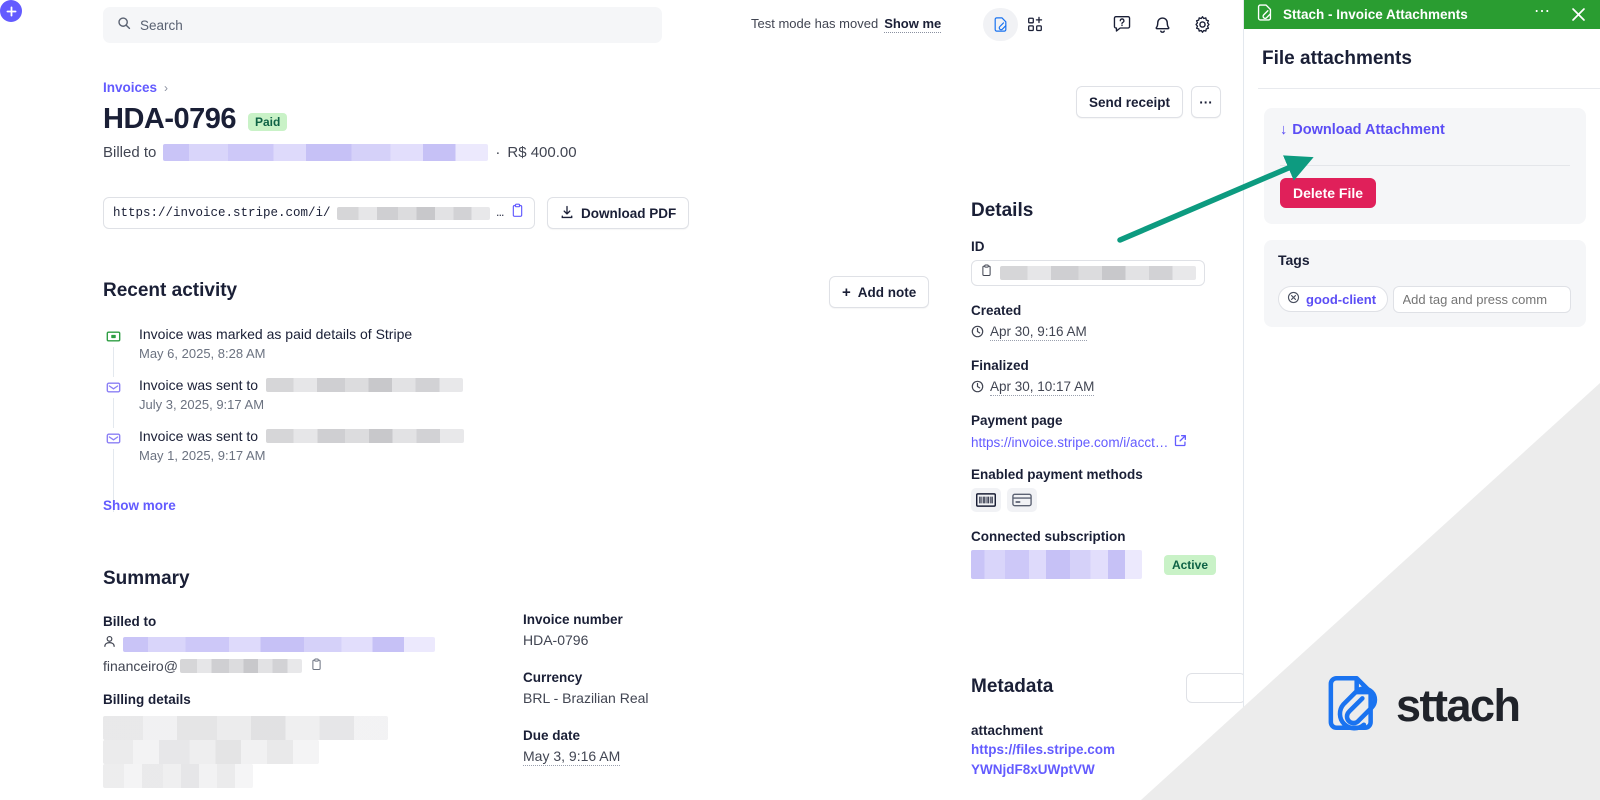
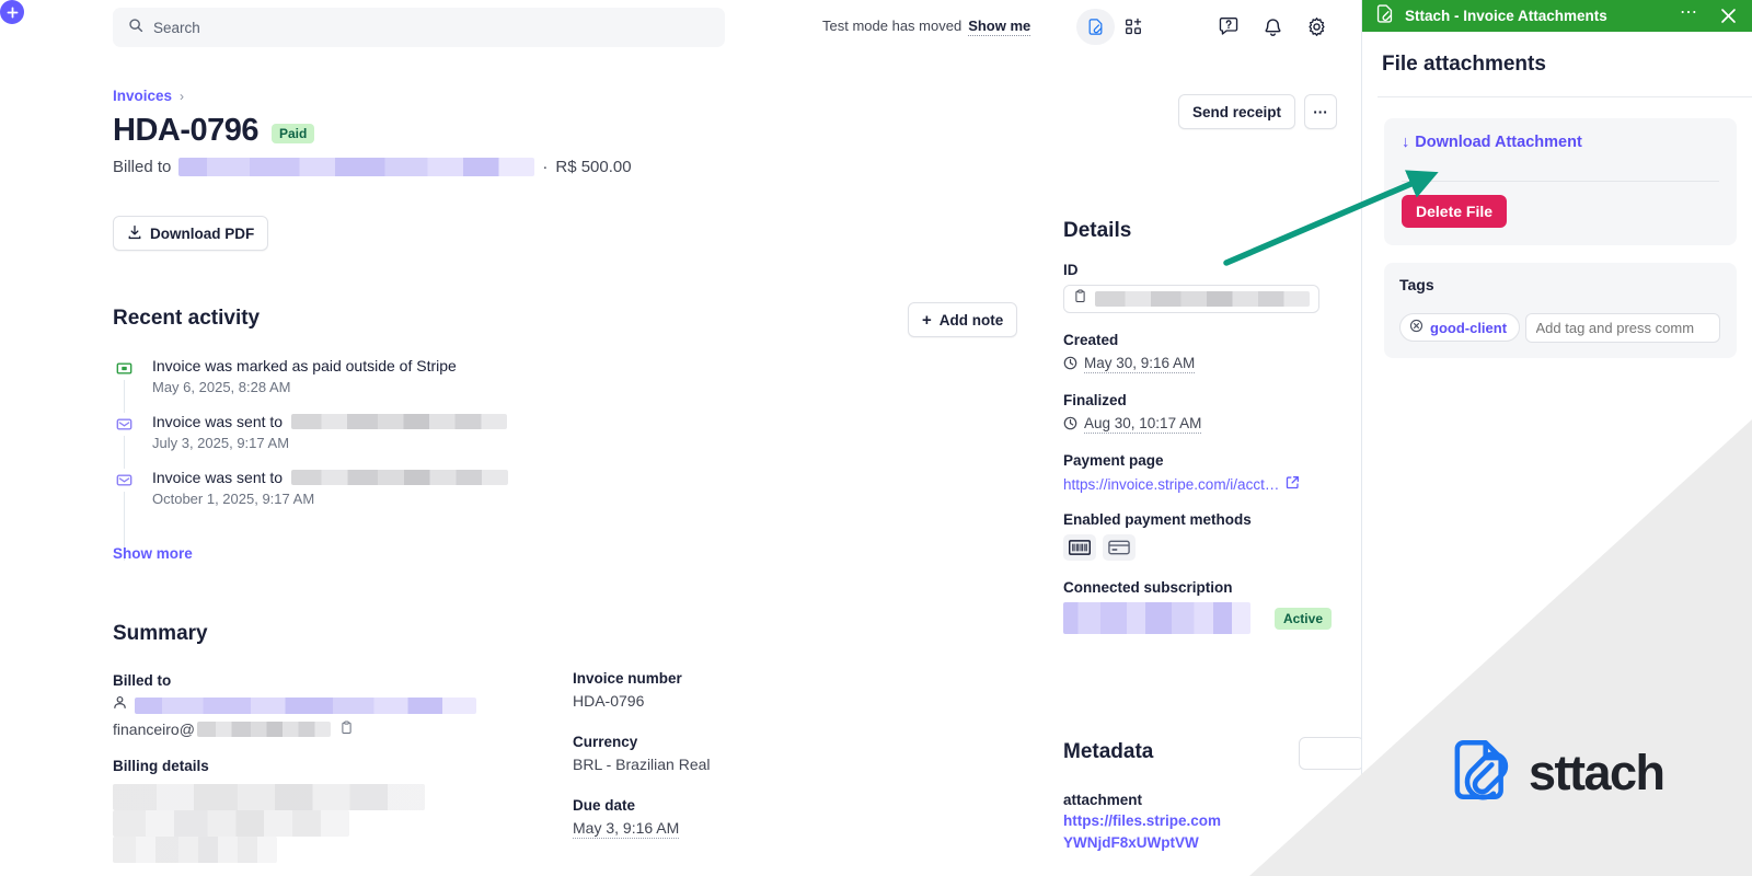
  Search
  Test mode has moved Show me
  Invoices
  ›
  HDA-0796
  Paid
  Billed to
  ·
- R$ 400.00
+ R$ 500.00
- https://invoice.stripe.com/i/
- …
  Download PDF
  Send receipt
  ···
  Recent activity
  +
  Add note
- Invoice was marked as paid details of Stripe
+ Invoice was marked as paid outside of Stripe
  May 6, 2025, 8:28 AM
  Invoice was sent to
  July 3, 2025, 9:17 AM
  Invoice was sent to
- May 1, 2025, 9:17 AM
+ October 1, 2025, 9:17 AM
  Show more
  Summary
  Billed to
  financeiro@
  Billing details
  Invoice number
  HDA-0796
  Currency
  BRL - Brazilian Real
  Due date
  May 3, 9:16 AM
  Details
  ID
  Created
- Apr 30, 9:16 AM
+ May 30, 9:16 AM
  Finalized
- Apr 30, 10:17 AM
+ Aug 30, 10:17 AM
  Payment page
  https://invoice.stripe.com/i/acct…
  Enabled payment methods
  Connected subscription
  Active
  Metadata
  attachment
  https://files.stripe.com
  YWNjdF8xUWptVW
  Sttach - Invoice Attachments
  ⋯
  File attachments
  ↓
  Download Attachment
  Delete File
  Tags
  good-client
  Add tag and press comm
  sttach
